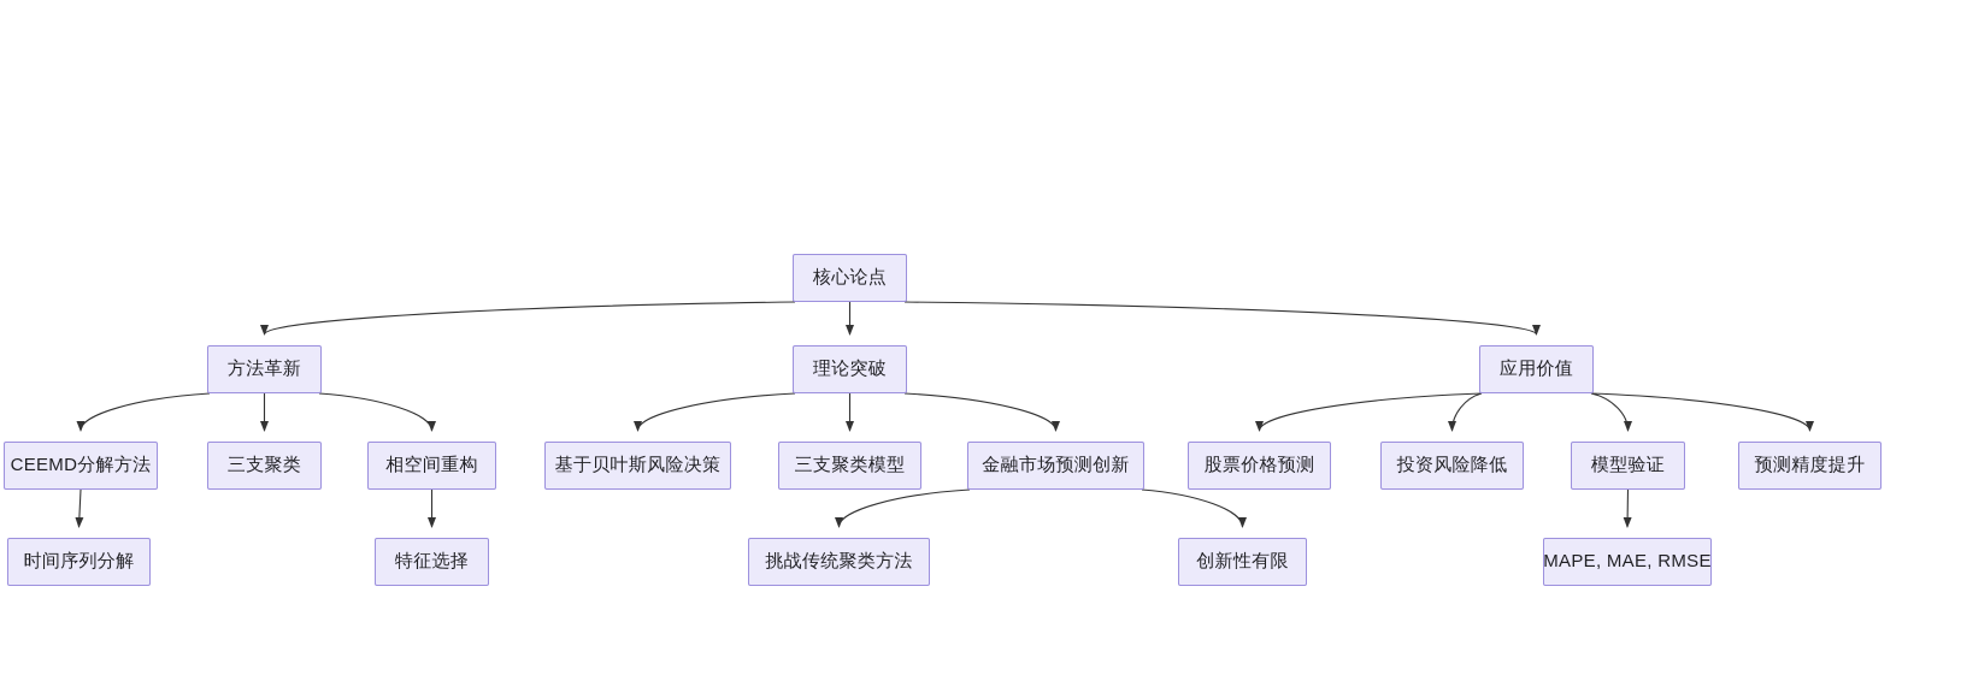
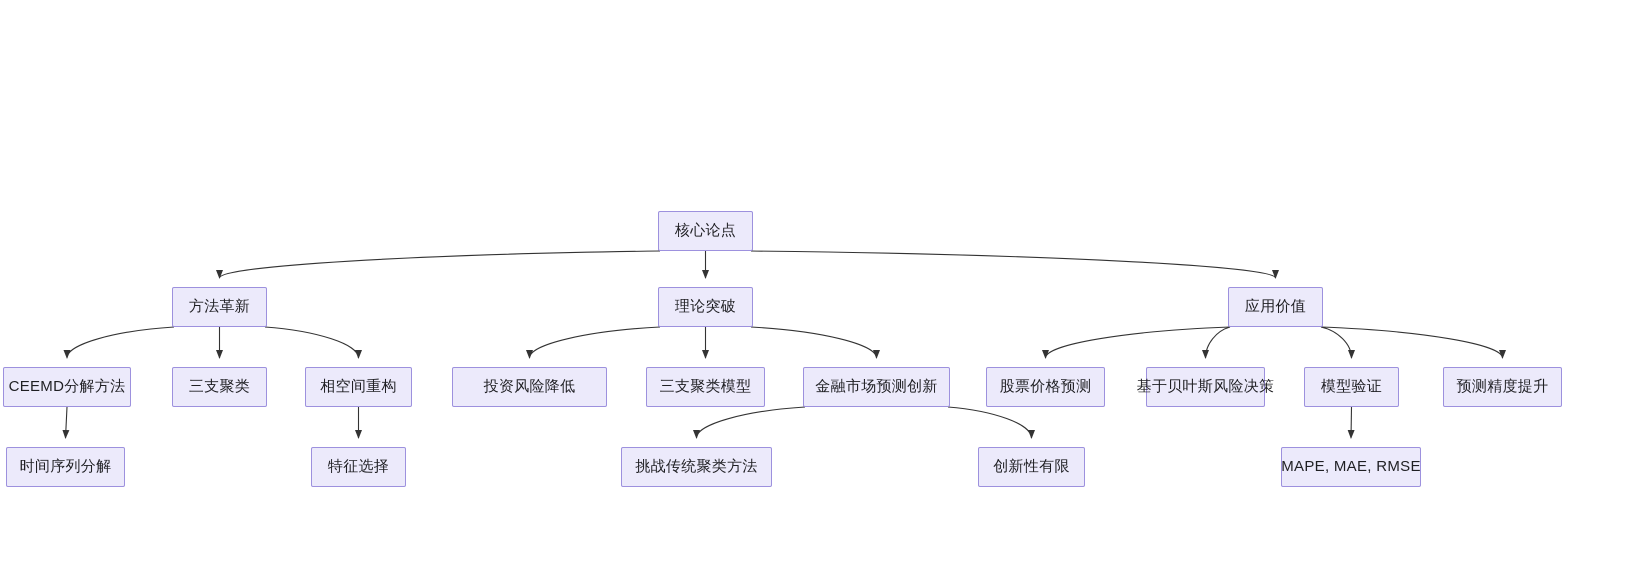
  核心论点
  方法革新
  理论突破
  应用价值
  CEEMD分解方法
  三支聚类
  相空间重构
- 基于贝叶斯风险决策
+ 投资风险降低
  三支聚类模型
  金融市场预测创新
  股票价格预测
- 投资风险降低
+ 基于贝叶斯风险决策
  模型验证
  预测精度提升
  时间序列分解
  特征选择
  挑战传统聚类方法
  创新性有限
  MAPE, MAE, RMSE
